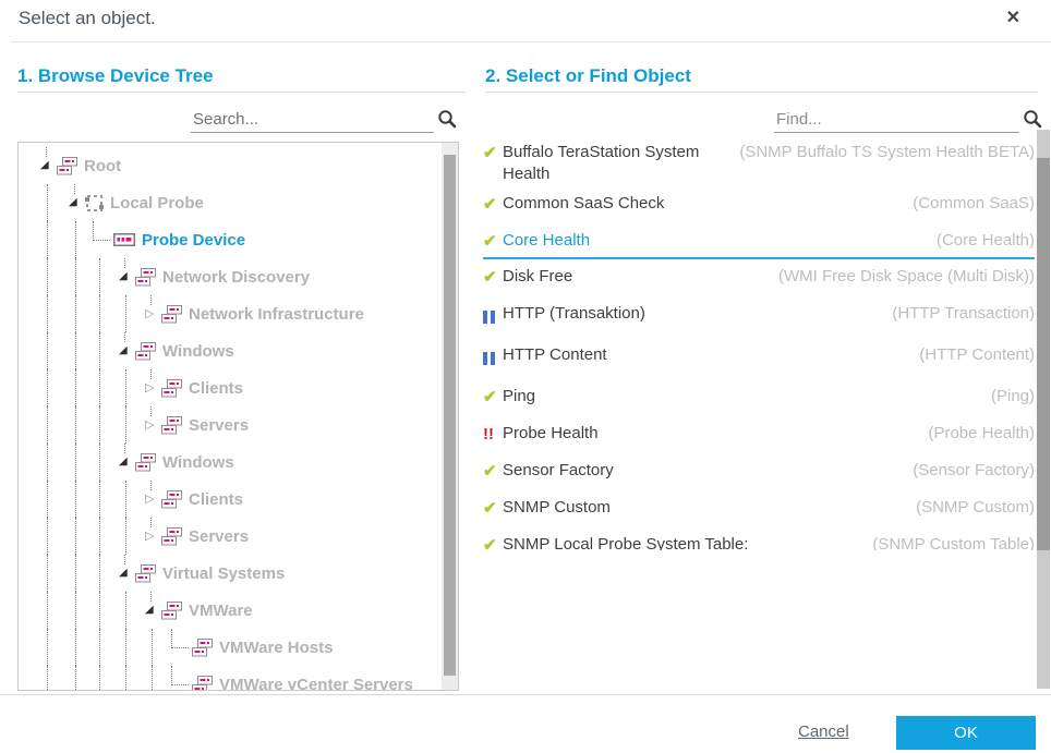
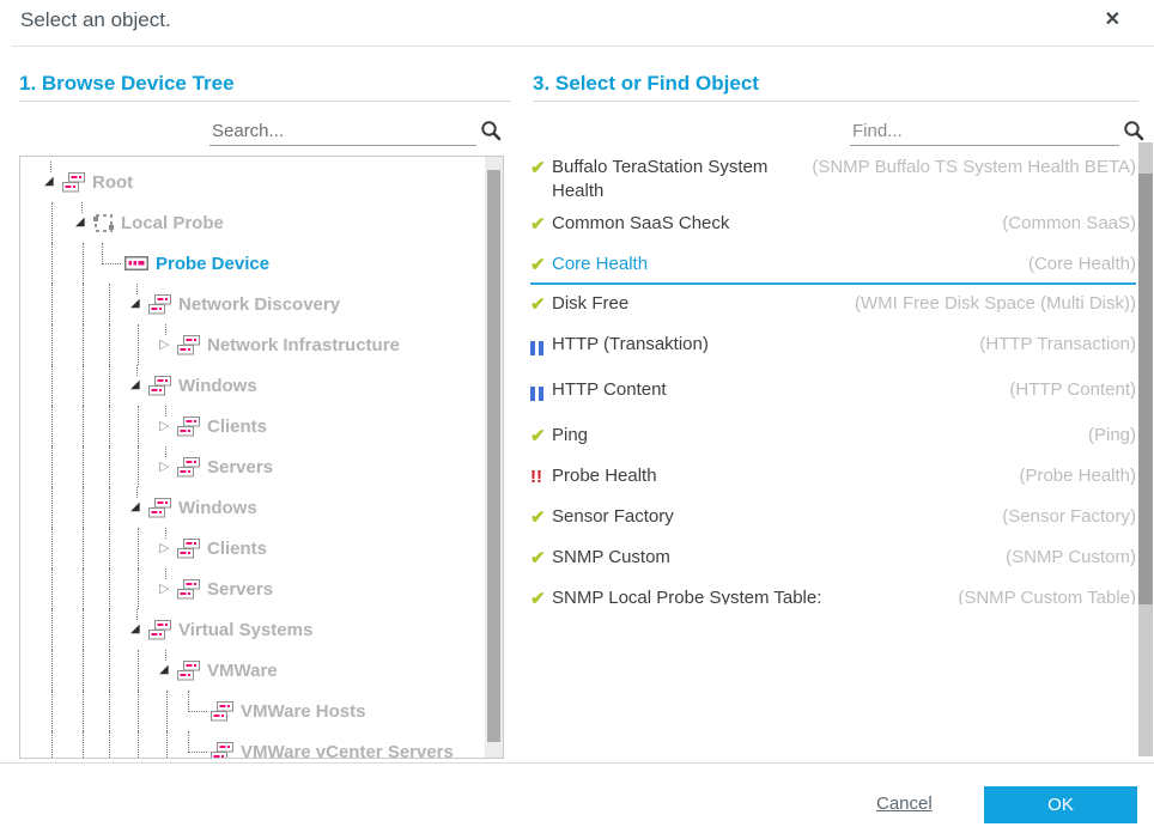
  Select an object.
  ✕
  1. Browse Device Tree
- 2. Select or Find Object
+ 3. Select or Find Object
  Search...
  Find...
  ◢
  Root
  ◢
  Local Probe
  Probe Device
  ◢
  Network Discovery
  ▷
  Network Infrastructure
  ◢
  Windows
  ▷
  Clients
  ▷
  Servers
  ◢
  Windows
  ▷
  Clients
  ▷
  Servers
  ◢
  Virtual Systems
  ◢
  VMWare
  VMWare Hosts
  VMWare vCenter Servers
  ✔
  Buffalo TeraStation System Health
  (SNMP Buffalo TS System Health BETA)
  ✔
  Common SaaS Check
  (Common SaaS)
  ✔
  Core Health
  (Core Health)
  ✔
  Disk Free
  (WMI Free Disk Space (Multi Disk))
  HTTP (Transaktion)
  (HTTP Transaction)
  HTTP Content
  (HTTP Content)
  ✔
  Ping
  (Ping)
  !!
  Probe Health
  (Probe Health)
  ✔
  Sensor Factory
  (Sensor Factory)
  ✔
  SNMP Custom
  (SNMP Custom)
  ✔
  (SNMP Custom Table)
  Cancel
  OK
